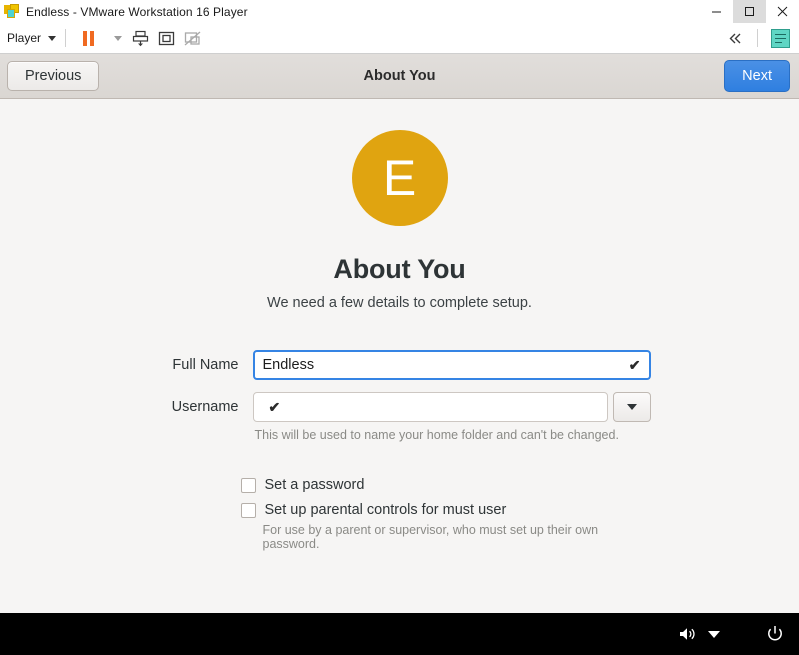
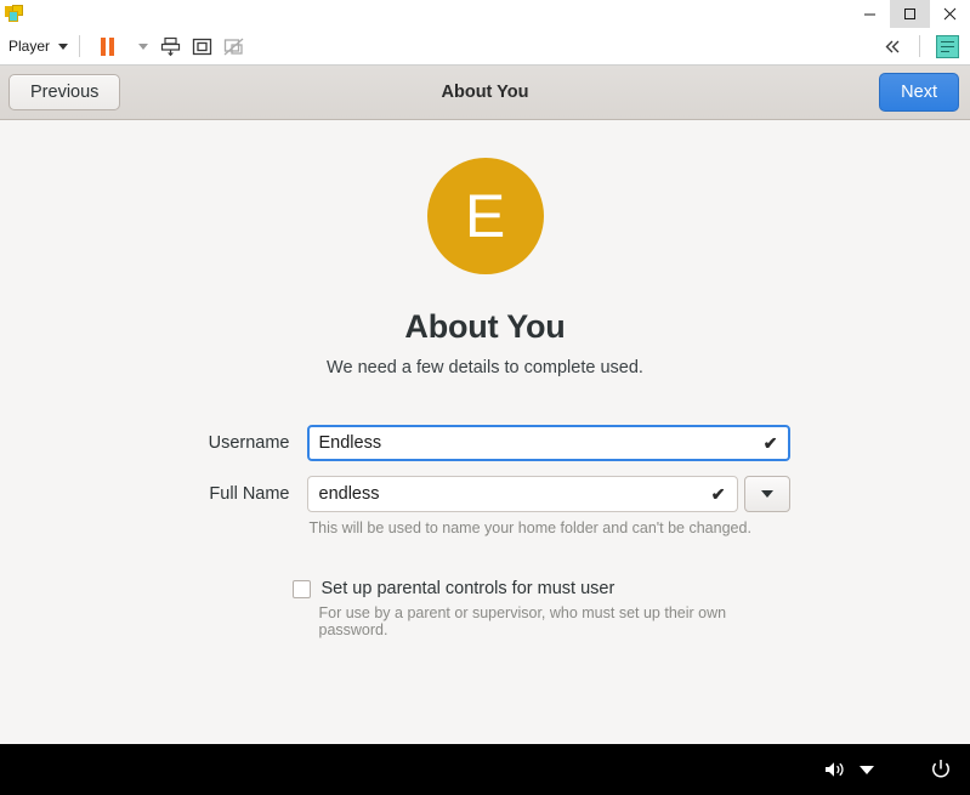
- Endless - VMware Workstation 16 Player
  Player
  Previous
  About You
  Next
  E
  About You
- We need a few details to complete setup.
+ We need a few details to complete used.
- Full Name
+ Username
  Endless
  ✔
- Username
+ Full Name
+ endless
  ✔
  This will be used to name your home folder and can't be changed.
- Set a password
  Set up parental controls for must user
  For use by a parent or supervisor, who must set up their own password.
